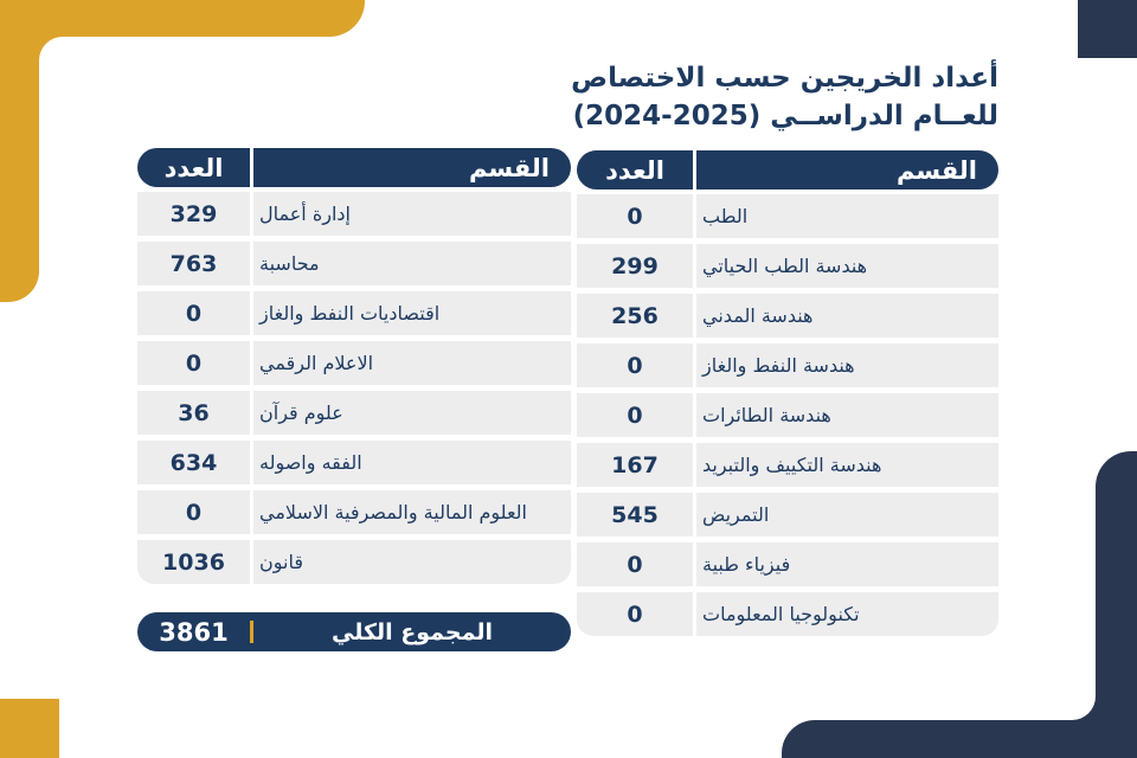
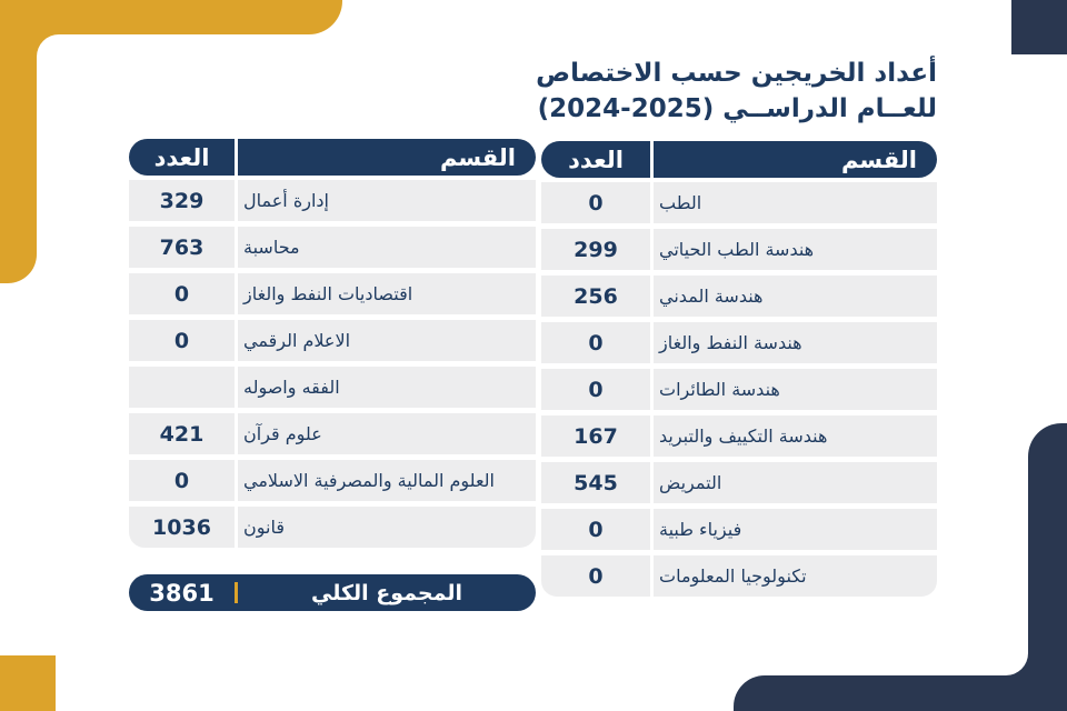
  أعداد الخريجين حسب الاختصاص
  للعــام الدراســي (2025-2024)
  العدد
  القسم
  0
  الطب
  299
  هندسة الطب الحياتي
  256
  هندسة المدني
  0
  هندسة النفط والغاز
  0
  هندسة الطائرات
  167
  هندسة التكييف والتبريد
  545
  التمريض
  0
  فيزياء طبية
  0
  تكنولوجيا المعلومات
  العدد
  القسم
  329
  إدارة أعمال
  763
  محاسبة
  0
  اقتصاديات النفط والغاز
  0
  الاعلام الرقمي
- 36
- علوم قرآن
+ الفقه واصوله
- 634
+ 421
- الفقه واصوله
+ علوم قرآن
  0
  العلوم المالية والمصرفية الاسلامي
  1036
  قانون
  3861
  المجموع الكلي
